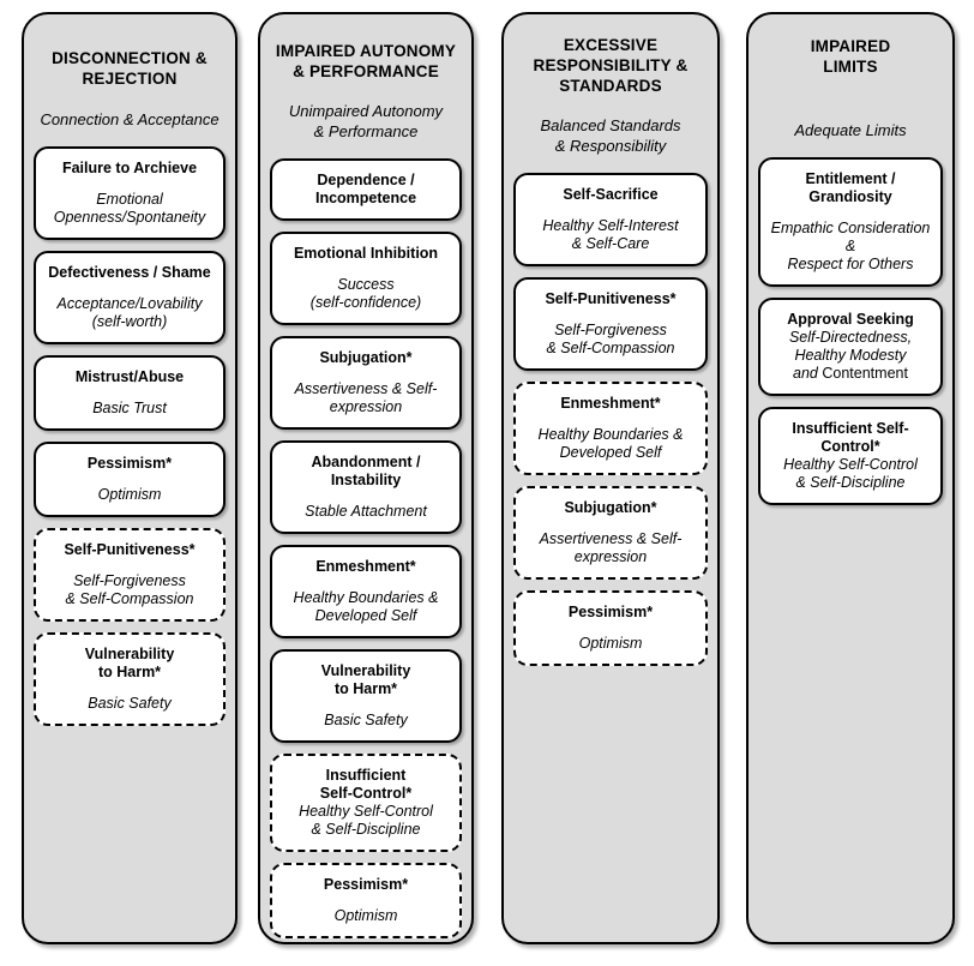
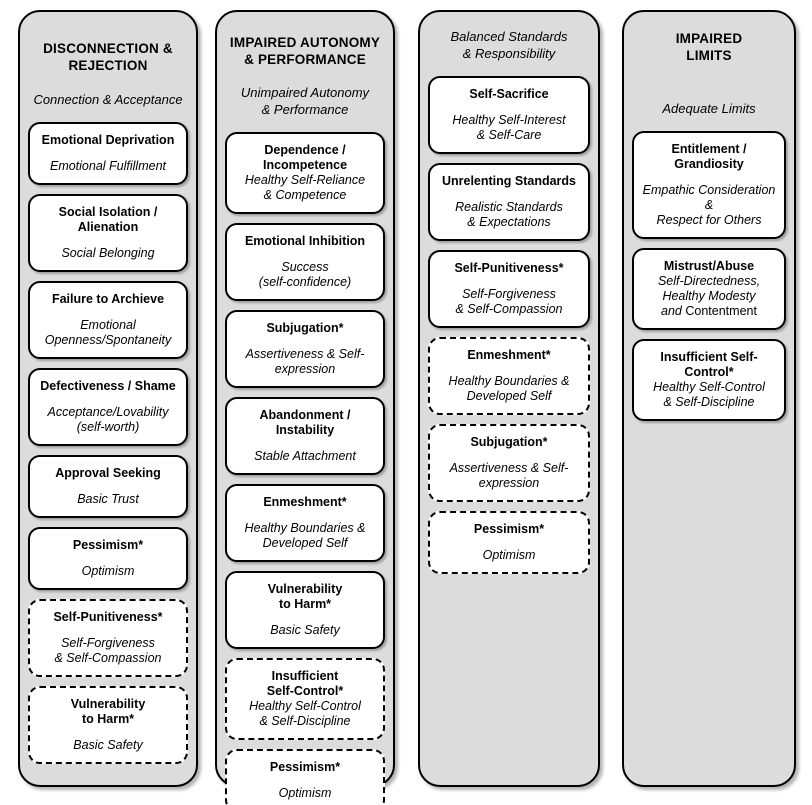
  DISCONNECTION &
  REJECTION
  Connection & Acceptance
+ Emotional Deprivation
+ Emotional Fulfillment
+ Social Isolation /
+ Alienation
+ Social Belonging
  Failure to Archieve
  Emotional
  Openness/Spontaneity
  Defectiveness / Shame
  Acceptance/Lovability
  (self-worth)
- Mistrust/Abuse
+ Approval Seeking
  Basic Trust
  Pessimism*
  Optimism
  Self-Punitiveness*
  Self-Forgiveness
  & Self-Compassion
  Vulnerability
  to Harm*
  Basic Safety
  IMPAIRED AUTONOMY
  & PERFORMANCE
  Unimpaired Autonomy
  & Performance
  Dependence /
  Incompetence
+ Healthy Self-Reliance
+ & Competence
  Emotional Inhibition
  Success
  (self-confidence)
  Subjugation*
  Assertiveness & Self-
  expression
  Abandonment /
  Instability
  Stable Attachment
  Enmeshment*
  Healthy Boundaries &
  Developed Self
  Vulnerability
  to Harm*
  Basic Safety
  Insufficient
  Self-Control*
  Healthy Self-Control
  & Self-Discipline
  Pessimism*
  Optimism
- EXCESSIVE
- RESPONSIBILITY &
- STANDARDS
  Balanced Standards
  & Responsibility
  Self-Sacrifice
  Healthy Self-Interest
  & Self-Care
+ Unrelenting Standards
+ Realistic Standards
+ & Expectations
  Self-Punitiveness*
  Self-Forgiveness
  & Self-Compassion
  Enmeshment*
  Healthy Boundaries &
  Developed Self
  Subjugation*
  Assertiveness & Self-
  expression
  Pessimism*
  Optimism
  IMPAIRED
  LIMITS
  Adequate Limits
  Entitlement / Grandiosity
  Empathic Consideration &
  Respect for Others
- Approval Seeking
+ Mistrust/Abuse
  Self-Directedness,
  Healthy Modesty
  and Contentment
  Insufficient Self-Control*
  Healthy Self-Control
  & Self-Discipline
